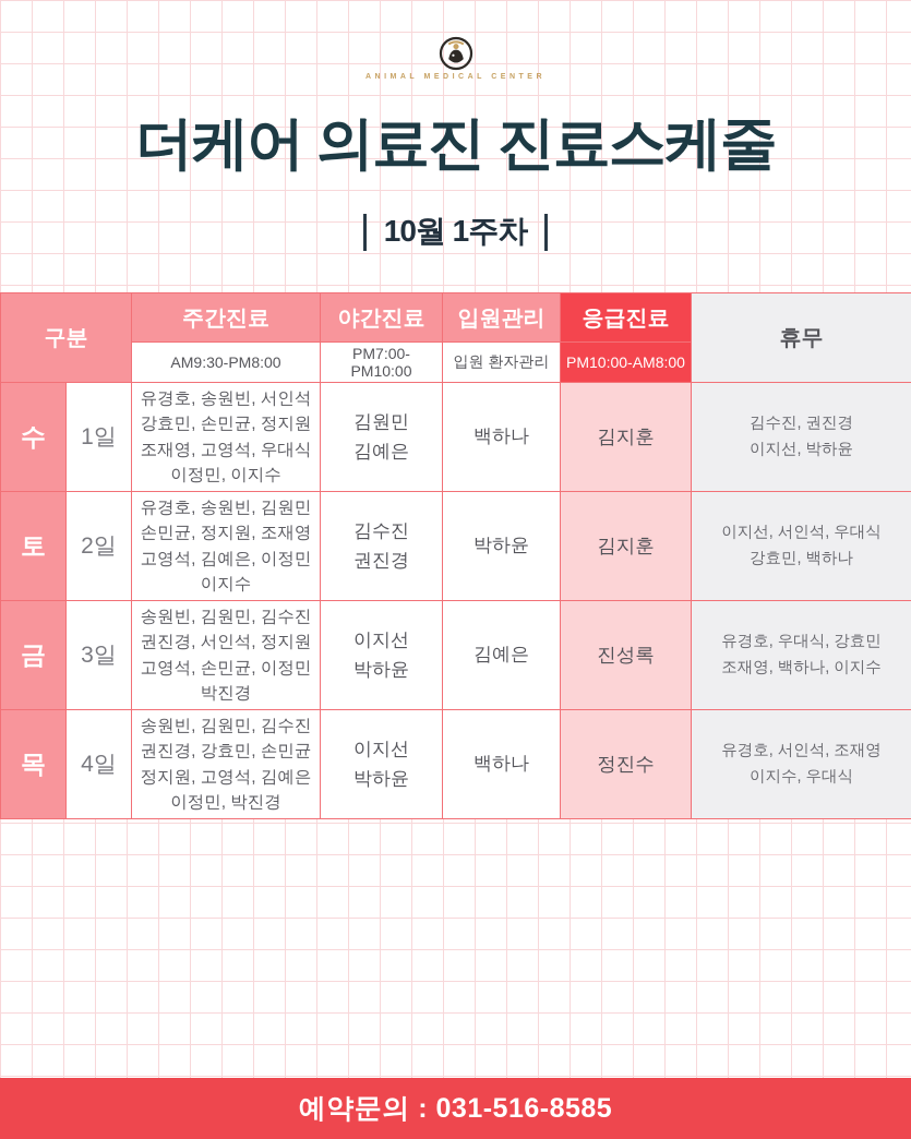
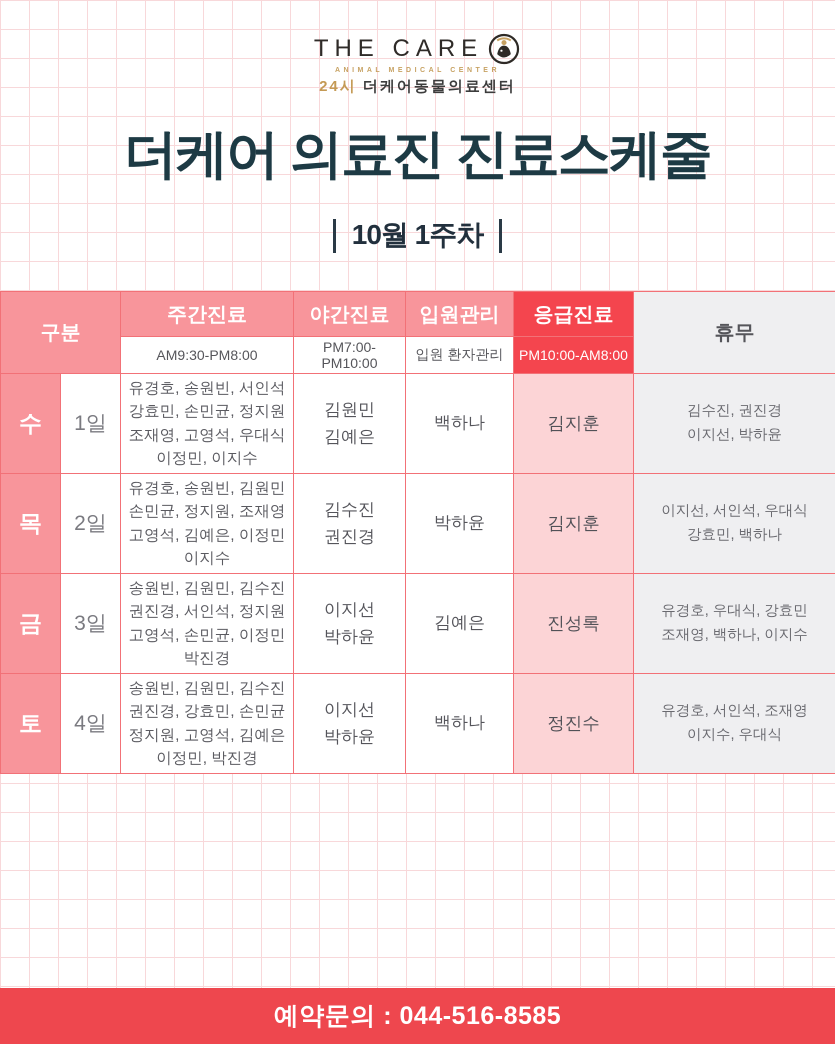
+ THE CARE
+ 24시 더케어동물의료센터
  더케어 의료진 진료스케줄
  10월 1주차
  구분	주간진료	야간진료	입원관리	응급진료	휴무
  AM9:30-PM8:00	PM7:00-PM10:00	입원 환자관리	PM10:00-AM8:00
  수	1일	유경호, 송원빈, 서인석 강효민, 손민균, 정지원 조재영, 고영석, 우대식 이정민, 이지수	김원민 김예은	백하나	김지훈	김수진, 권진경 이지선, 박하윤
- 토	2일	유경호, 송원빈, 김원민 손민균, 정지원, 조재영 고영석, 김예은, 이정민 이지수	김수진 권진경	박하윤	김지훈	이지선, 서인석, 우대식 강효민, 백하나
+ 목	2일	유경호, 송원빈, 김원민 손민균, 정지원, 조재영 고영석, 김예은, 이정민 이지수	김수진 권진경	박하윤	김지훈	이지선, 서인석, 우대식 강효민, 백하나
  금	3일	송원빈, 김원민, 김수진 권진경, 서인석, 정지원 고영석, 손민균, 이정민 박진경	이지선 박하윤	김예은	진성록	유경호, 우대식, 강효민 조재영, 백하나, 이지수
- 목	4일	송원빈, 김원민, 김수진 권진경, 강효민, 손민균 정지원, 고영석, 김예은 이정민, 박진경	이지선 박하윤	백하나	정진수	유경호, 서인석, 조재영 이지수, 우대식
+ 토	4일	송원빈, 김원민, 김수진 권진경, 강효민, 손민균 정지원, 고영석, 김예은 이정민, 박진경	이지선 박하윤	백하나	정진수	유경호, 서인석, 조재영 이지수, 우대식
- 예약문의 : 031-516-8585
+ 예약문의 : 044-516-8585
